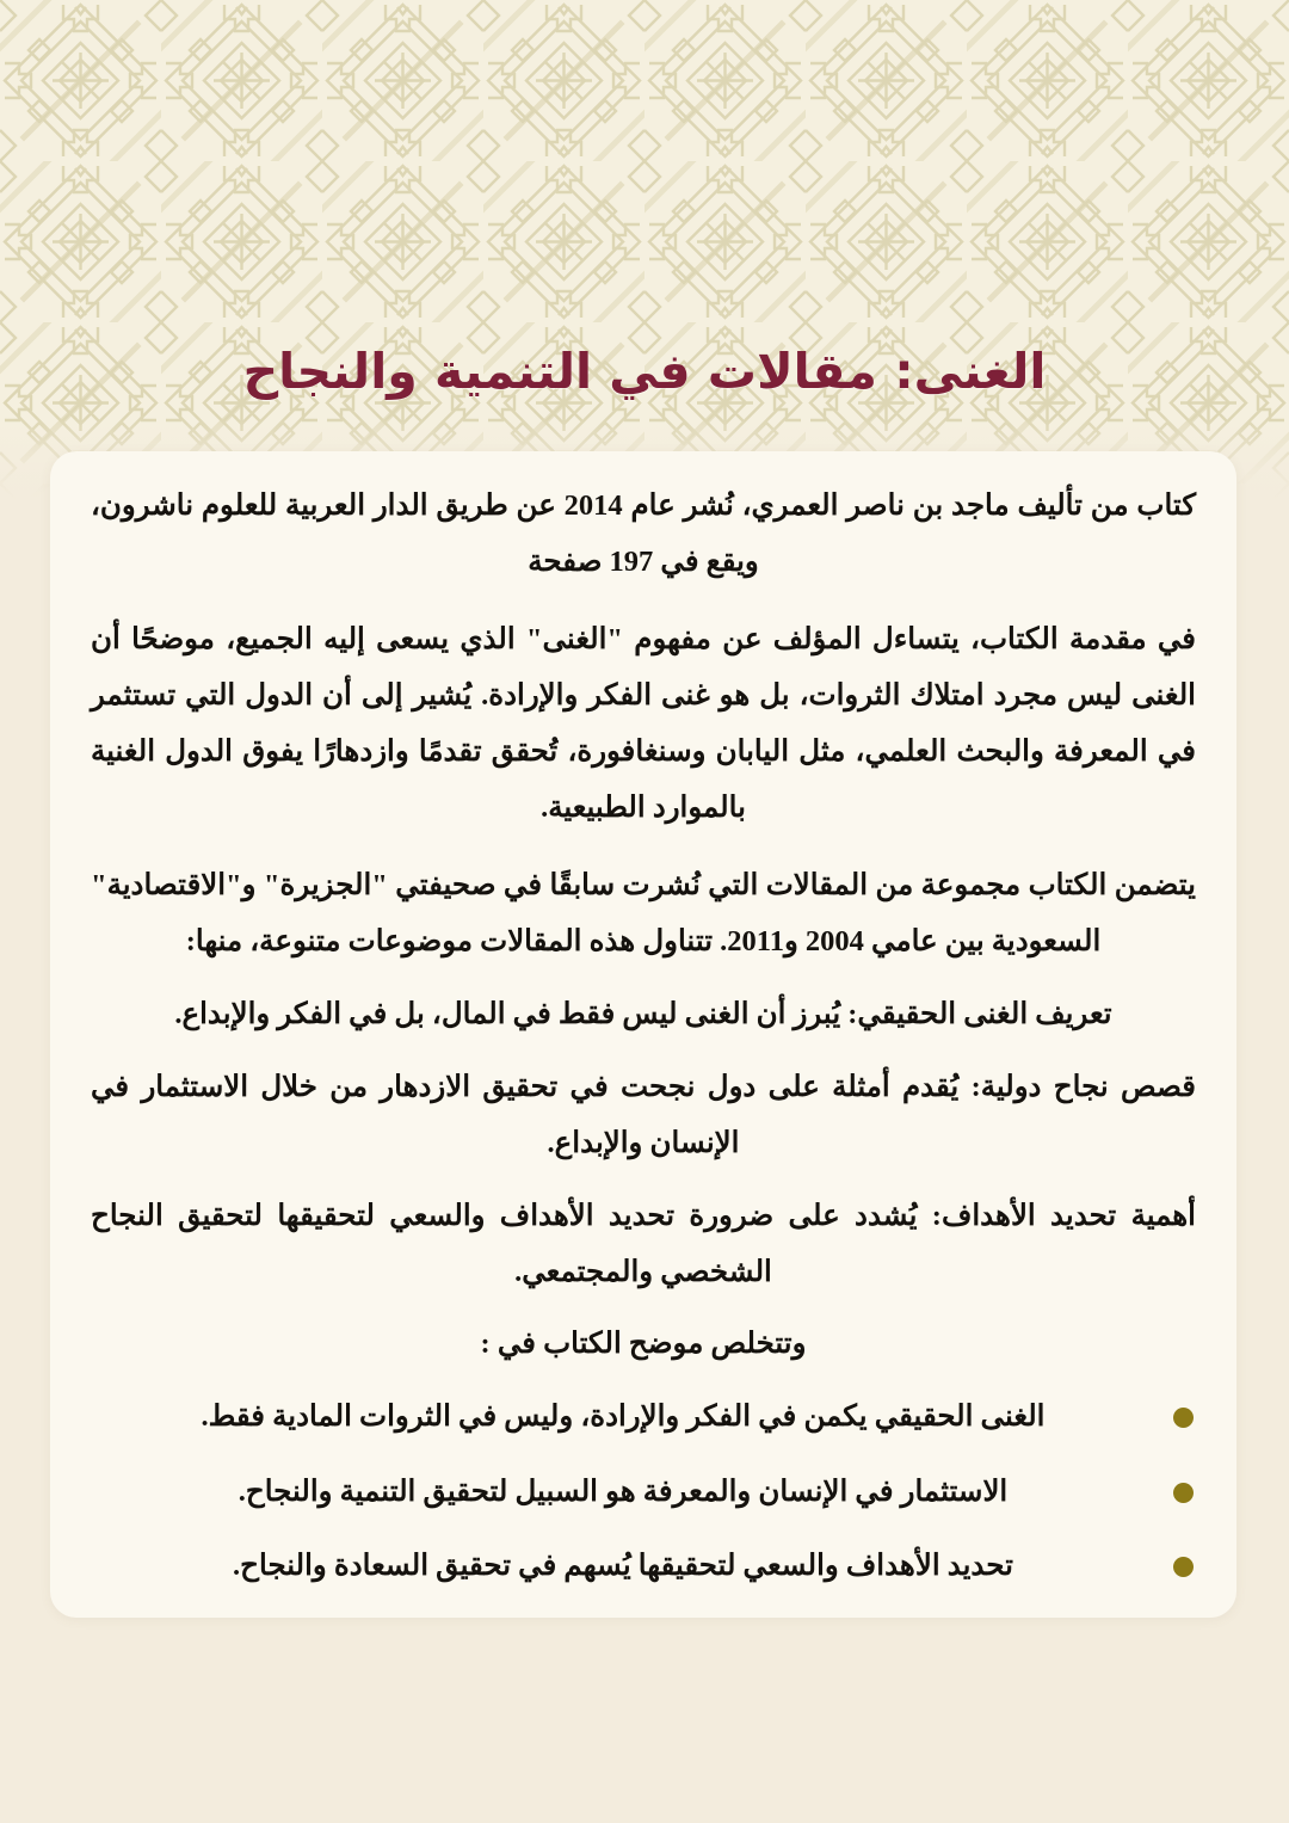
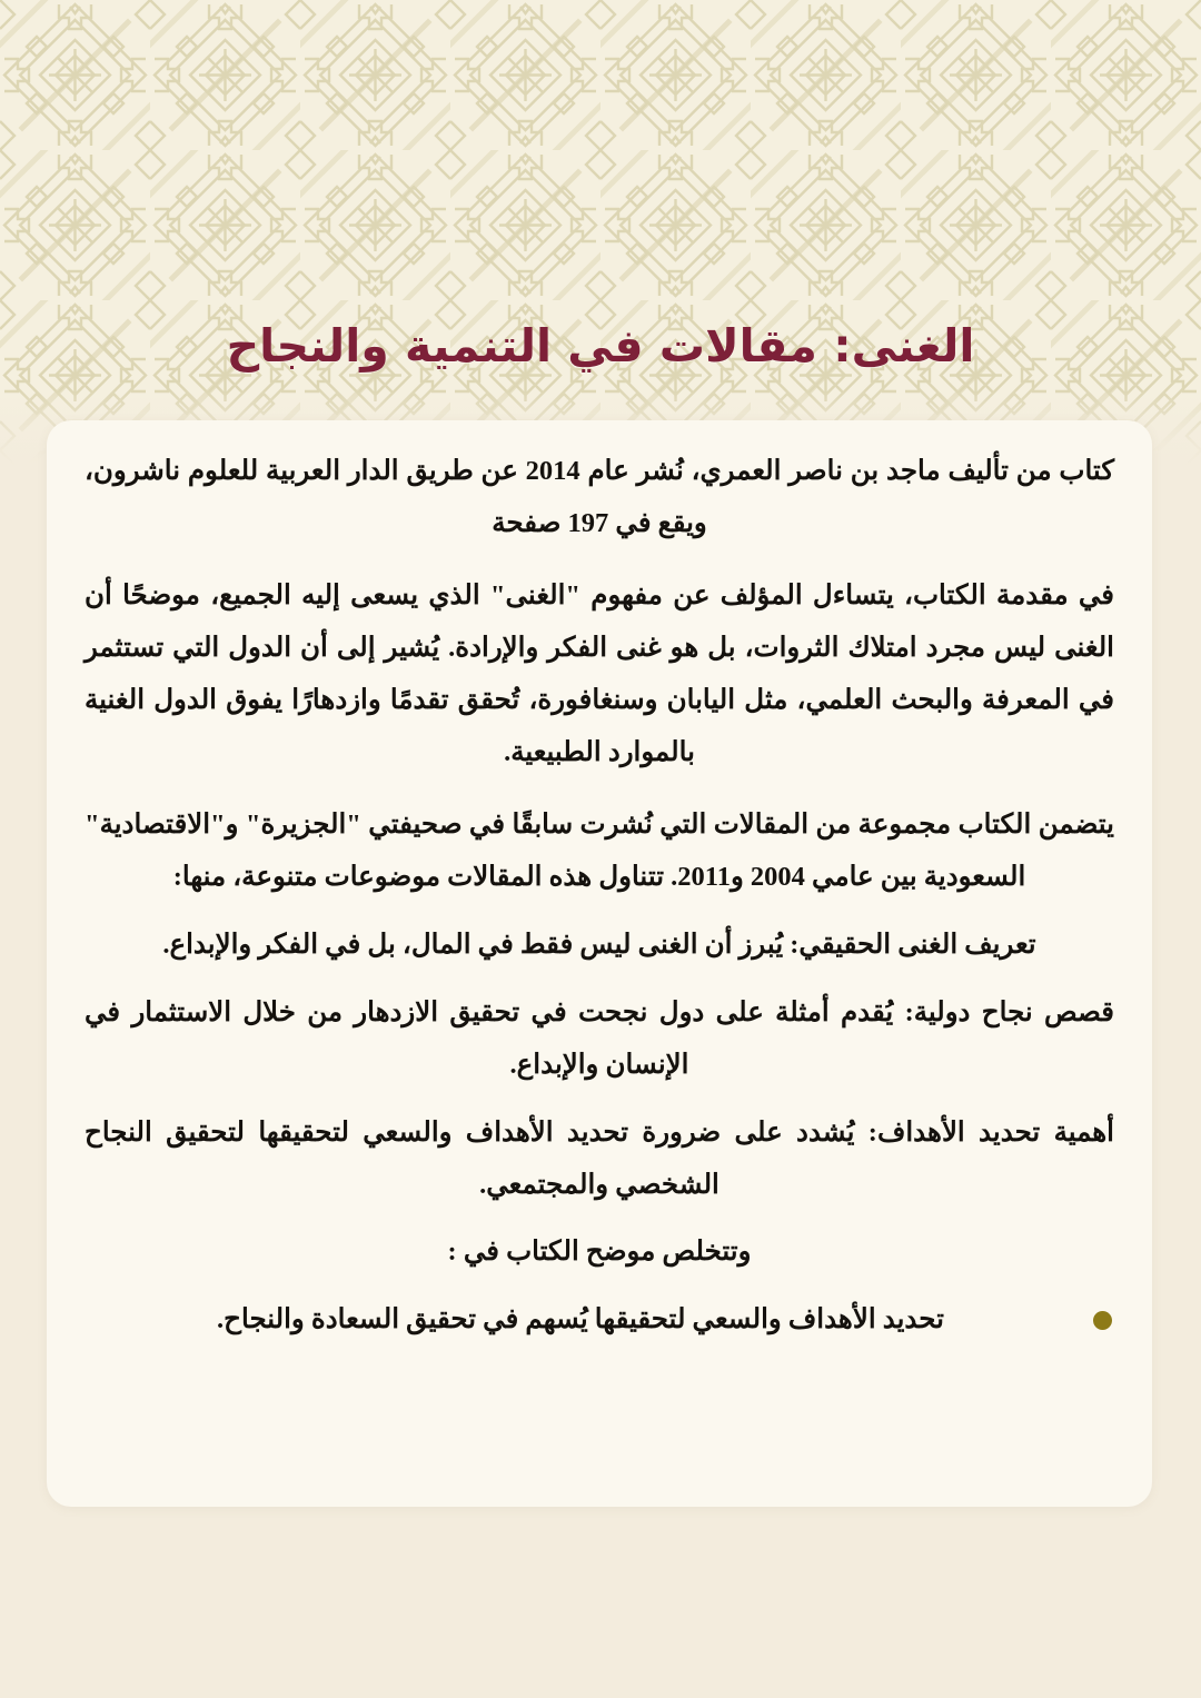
  الغنى: مقالات في التنمية والنجاح
  كتاب من تأليف ماجد بن ناصر العمري، نُشر عام 2014 عن طريق الدار العربية للعلوم ناشرون، ويقع في 197 صفحة
  في مقدمة الكتاب، يتساءل المؤلف عن مفهوم "الغنى" الذي يسعى إليه الجميع، موضحًا أن الغنى ليس مجرد امتلاك الثروات، بل هو غنى الفكر والإرادة. يُشير إلى أن الدول التي تستثمر في المعرفة والبحث العلمي، مثل اليابان وسنغافورة، تُحقق تقدمًا وازدهارًا يفوق الدول الغنية بالموارد الطبيعية.
  يتضمن الكتاب مجموعة من المقالات التي نُشرت سابقًا في صحيفتي "الجزيرة" و"الاقتصادية" السعودية بين عامي 2004 و2011. تتناول هذه المقالات موضوعات متنوعة، منها:
  تعريف الغنى الحقيقي: يُبرز أن الغنى ليس فقط في المال، بل في الفكر والإبداع.
  قصص نجاح دولية: يُقدم أمثلة على دول نجحت في تحقيق الازدهار من خلال الاستثمار في الإنسان والإبداع.
  أهمية تحديد الأهداف: يُشدد على ضرورة تحديد الأهداف والسعي لتحقيقها لتحقيق النجاح الشخصي والمجتمعي.
  وتتخلص موضح الكتاب في :
- الغنى الحقيقي يكمن في الفكر والإرادة، وليس في الثروات المادية فقط.
- الاستثمار في الإنسان والمعرفة هو السبيل لتحقيق التنمية والنجاح.
  تحديد الأهداف والسعي لتحقيقها يُسهم في تحقيق السعادة والنجاح.
